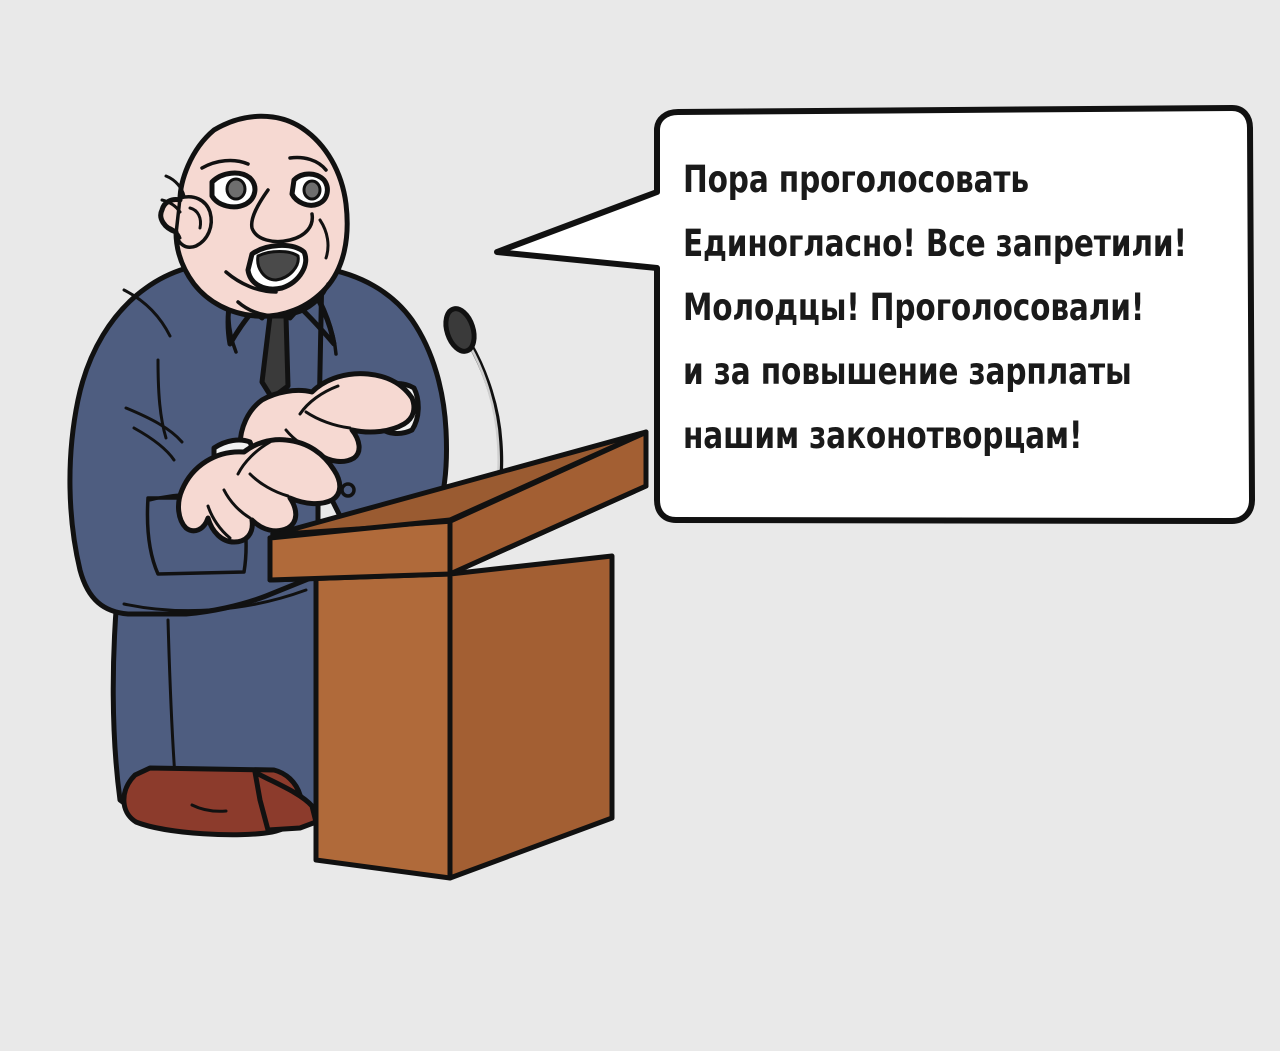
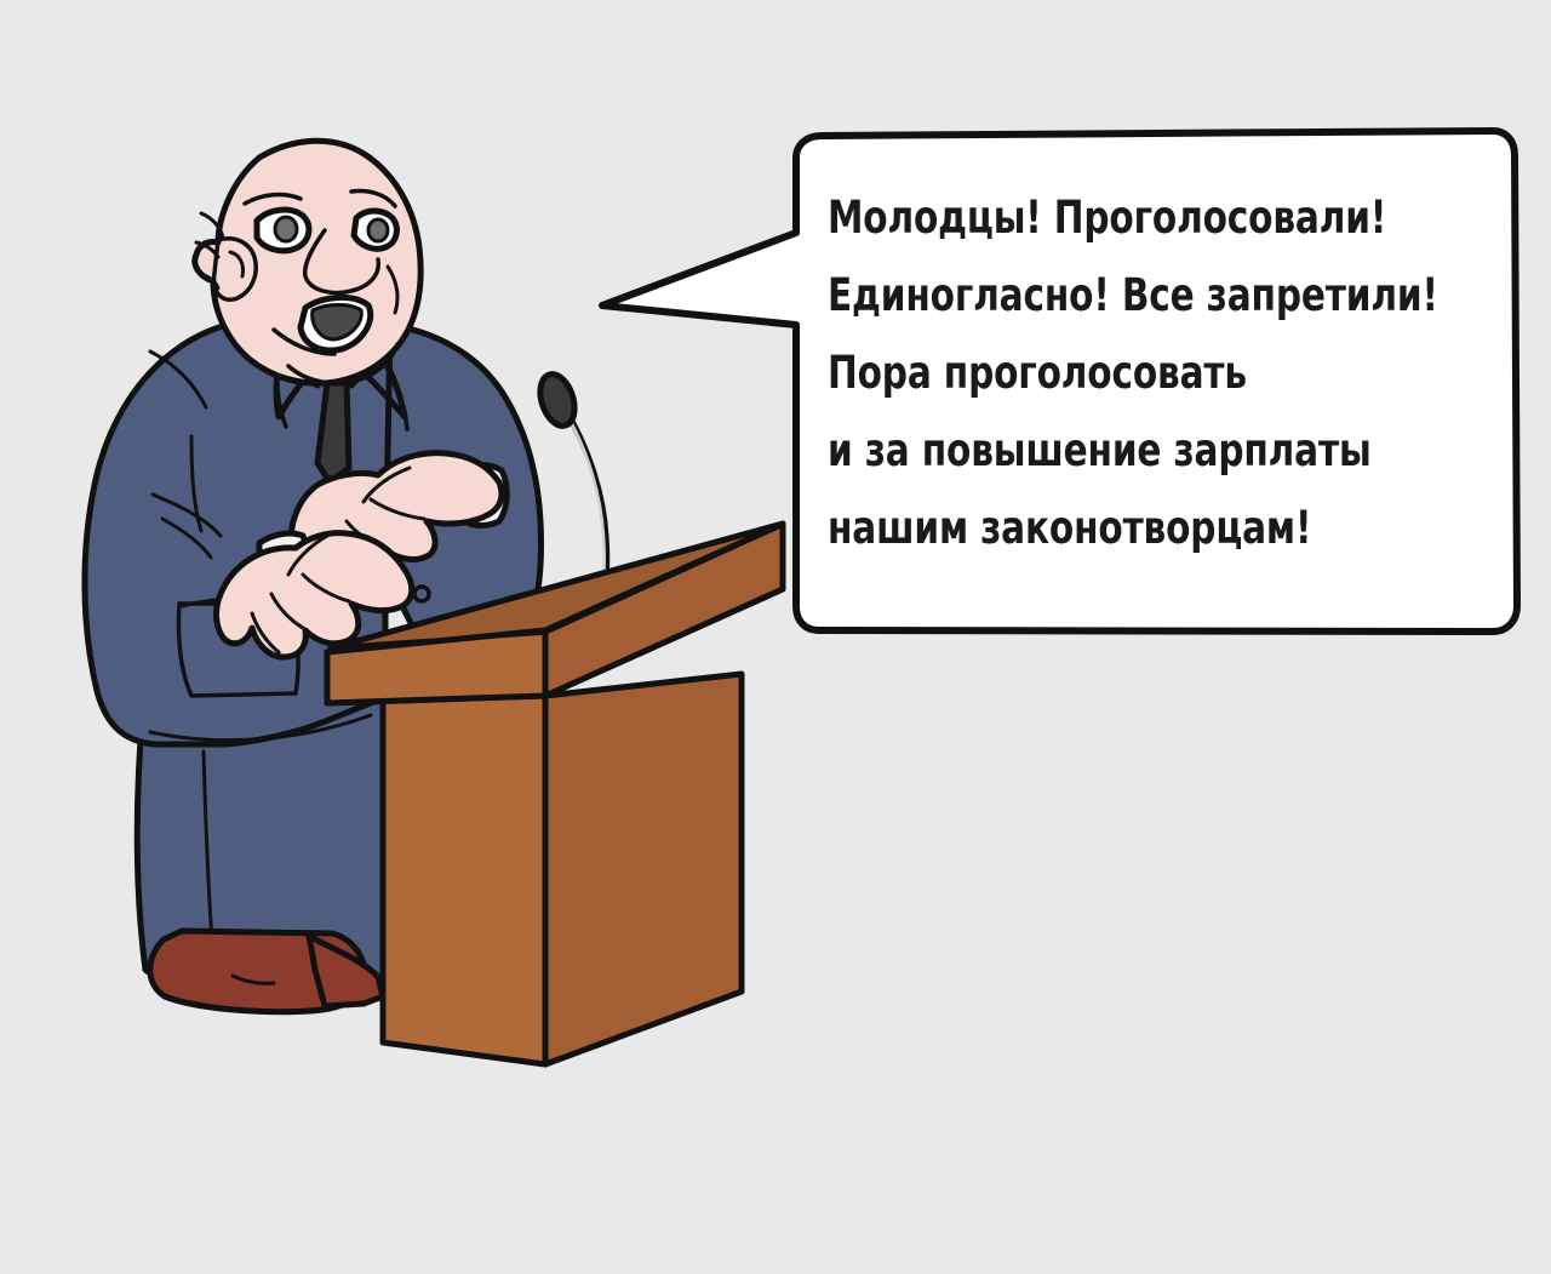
- Пора проголосовать
+ Молодцы! Проголосовали!
  Единогласно! Все запретили!
- Молодцы! Проголосовали!
+ Пора проголосовать
  и за повышение зарплаты
  нашим законотворцам!
